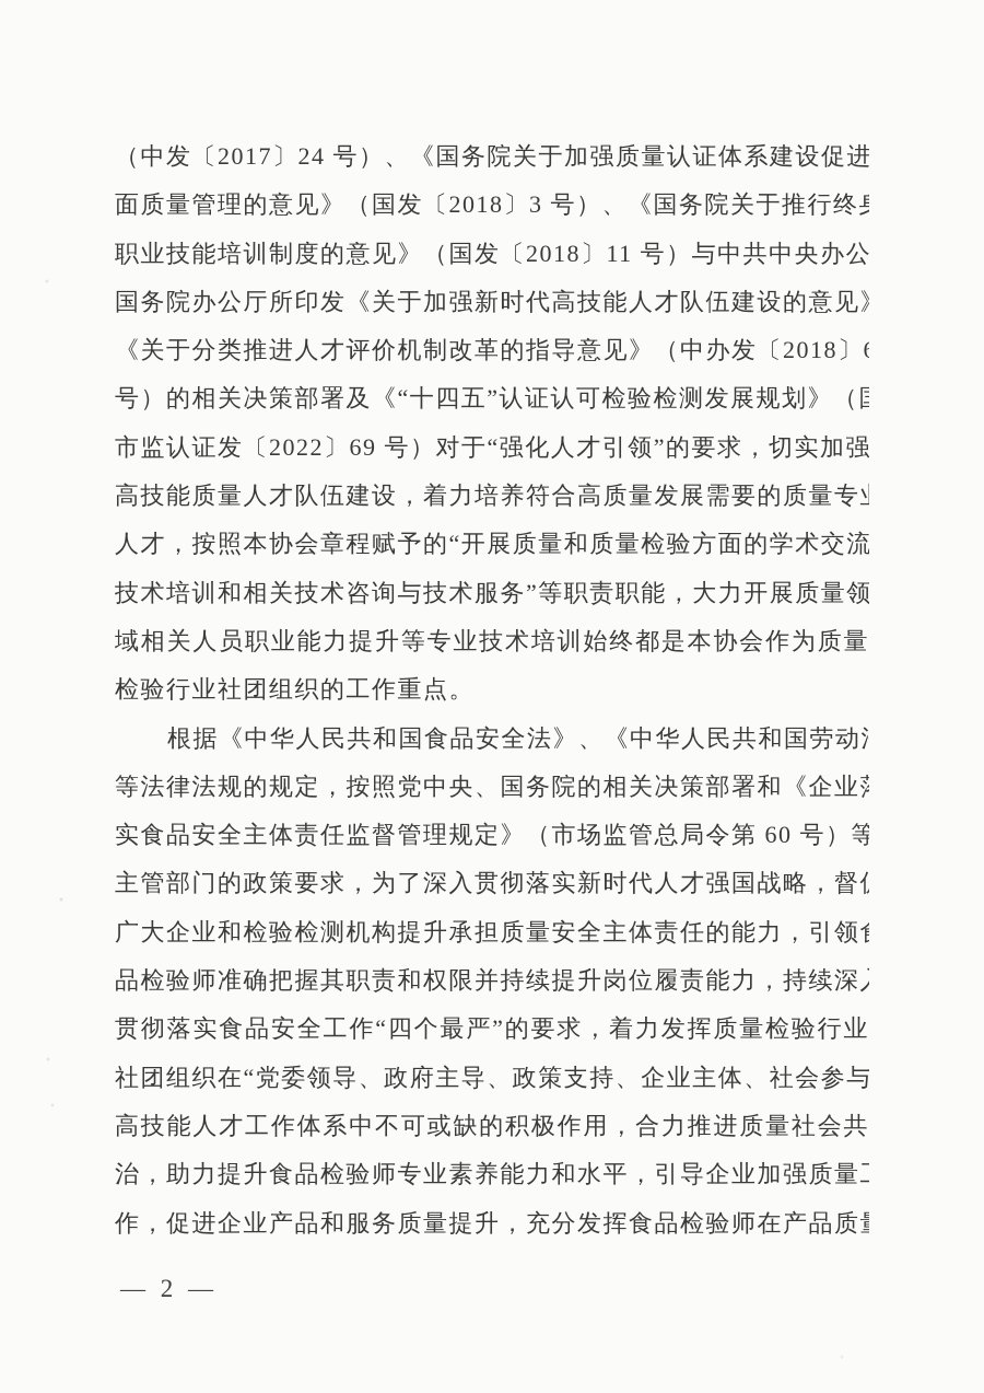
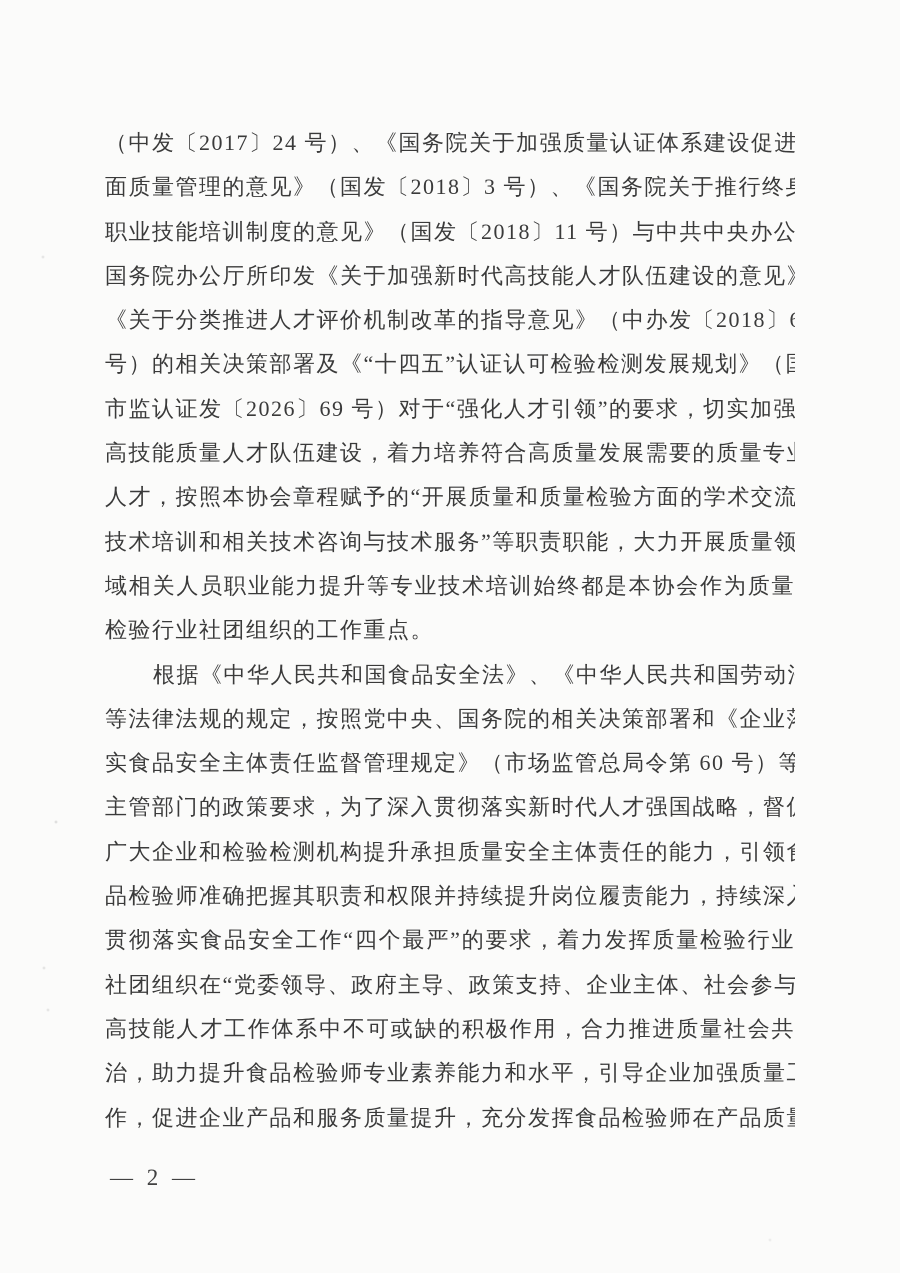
  （中发〔2017〕24 号）、《国务院关于加强质量认证体系建设促进
  面质量管理的意见》（国发〔2018〕3 号）、《国务院关于推行终
  职业技能培训制度的意见》（国发〔2018〕11 号）与中共中央办公
  国务院办公厅所印发《关于加强新时代高技能人才队伍建设的意见
  《关于分类推进人才评价机制改革的指导意见》（中办发〔2018〕
  号）的相关决策部署及《“十四五”认证认可检验检测发展规划》（
- 市监认证发〔2022〕69 号）对于“强化人才引领”的要求，切实加强
+ 市监认证发〔2026〕69 号）对于“强化人才引领”的要求，切实加强
  高技能质量人才队伍建设，着力培养符合高质量发展需要的质量专
  人才，按照本协会章程赋予的“开展质量和质量检验方面的学术交流
  技术培训和相关技术咨询与技术服务”等职责职能，大力开展质量领
  域相关人员职业能力提升等专业技术培训始终都是本协会作为质量
  检验行业社团组织的工作重点。
  根据《中华人民共和国食品安全法》、《中华人民共和国劳动
  等法律法规的规定，按照党中央、国务院的相关决策部署和《企业
  实食品安全主体责任监督管理规定》（市场监管总局令第 60 号）等
  主管部门的政策要求，为了深入贯彻落实新时代人才强国战略，督
  广大企业和检验检测机构提升承担质量安全主体责任的能力，引领
  品检验师准确把握其职责和权限并持续提升岗位履责能力，持续深
  贯彻落实食品安全工作“四个最严”的要求，着力发挥质量检验行业
  社团组织在“党委领导、政府主导、政策支持、企业主体、社会参与
  高技能人才工作体系中不可或缺的积极作用，合力推进质量社会共
  治，助力提升食品检验师专业素养能力和水平，引导企业加强质量
  作，促进企业产品和服务质量提升，充分发挥食品检验师在产品质
  — 2 —
